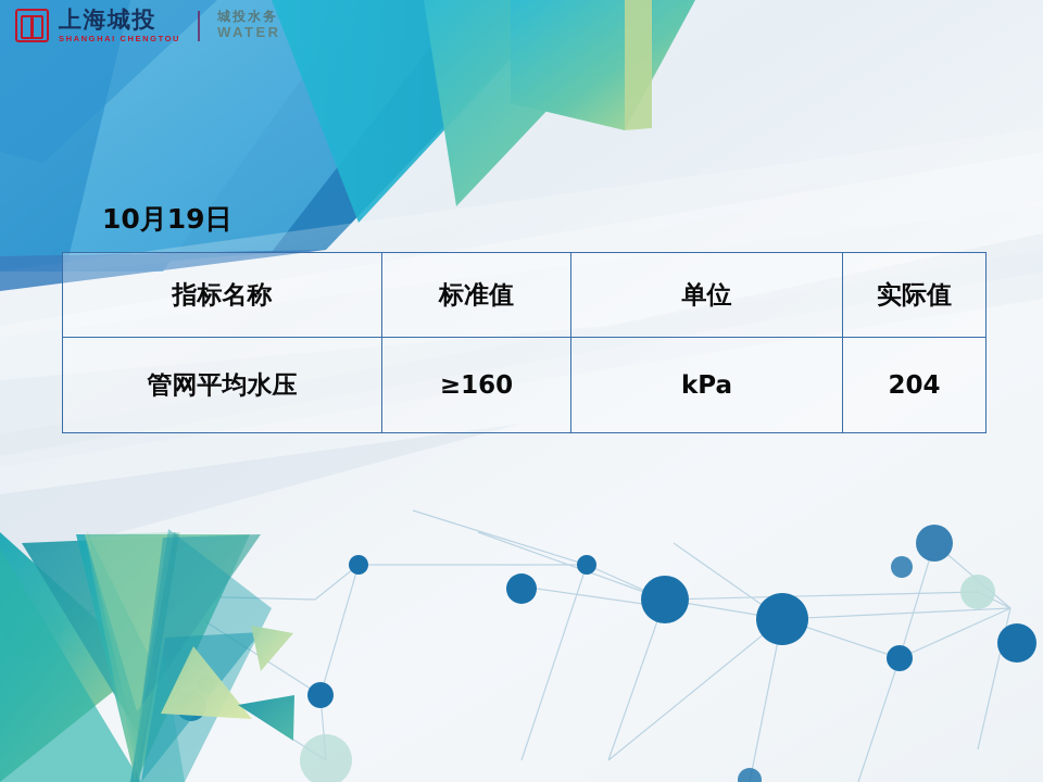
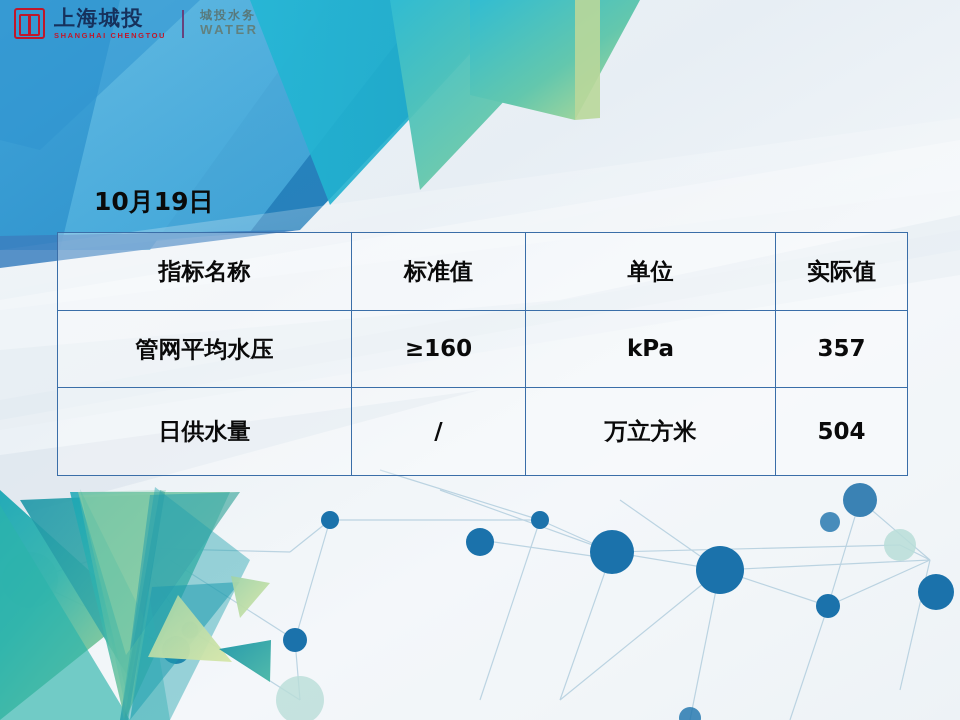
  上海城投
  SHANGHAI CHENGTOU
  城投水务
  WATER
  10月19日
  指标名称	标准值	单位	实际值
- 管网平均水压	≥160	kPa	204
+ 管网平均水压	≥160	kPa	357
+ 日供水量	/	万立方米	504
